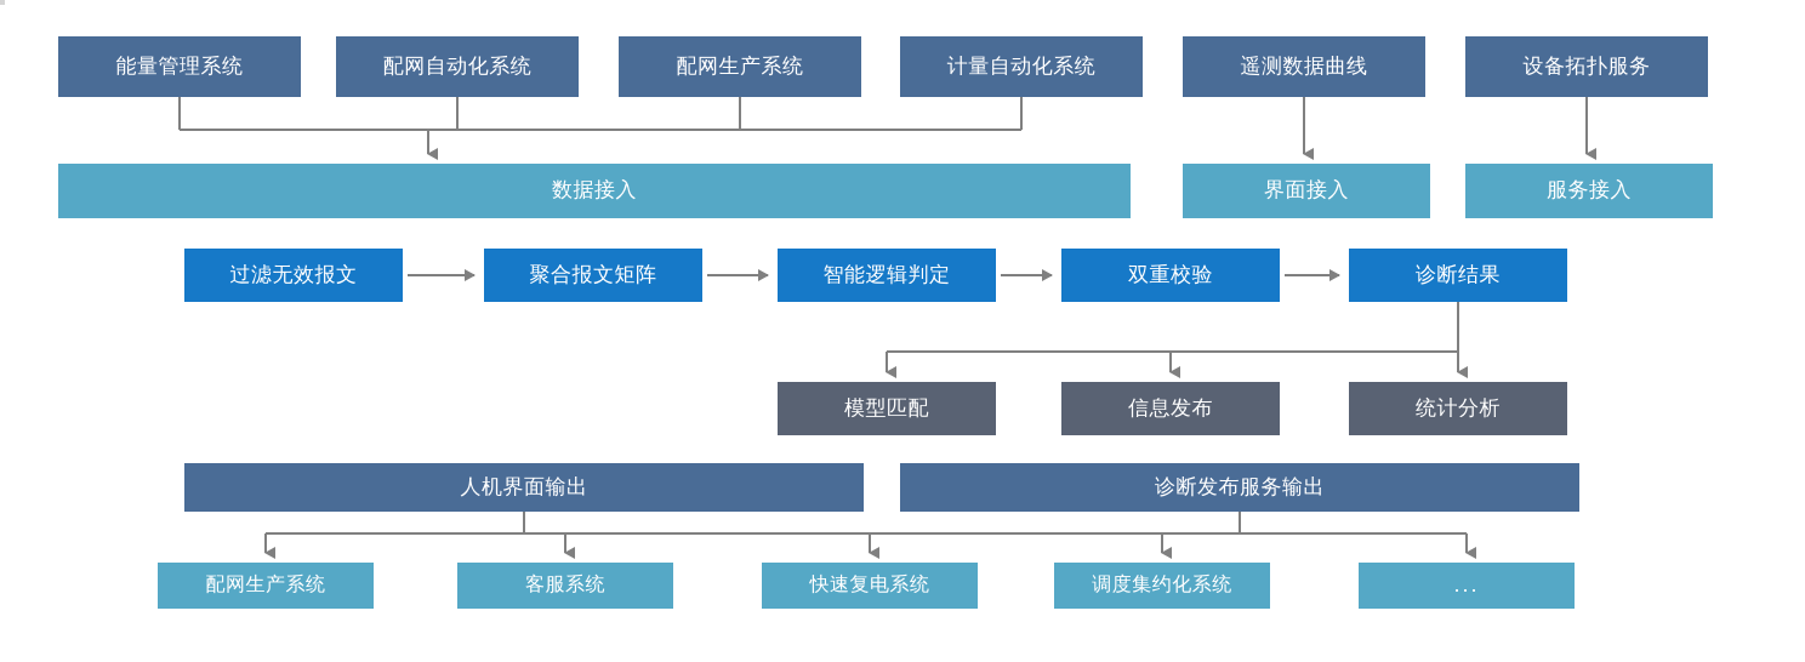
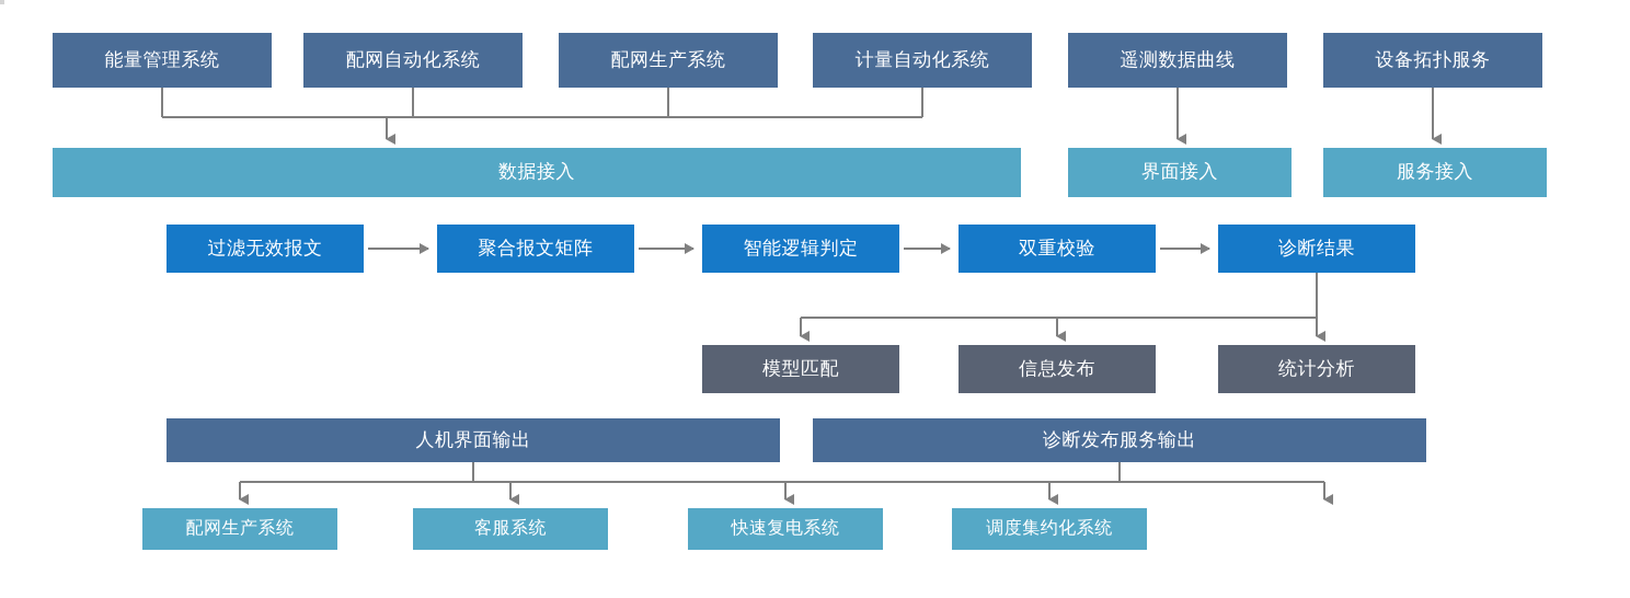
  能量管理系统
  配网自动化系统
  配网生产系统
  计量自动化系统
  遥测数据曲线
  设备拓扑服务
  数据接入
  界面接入
  服务接入
  过滤无效报文
  聚合报文矩阵
  智能逻辑判定
  双重校验
  诊断结果
  模型匹配
  信息发布
  统计分析
  人机界面输出
  诊断发布服务输出
  配网生产系统
  客服系统
  快速复电系统
  调度集约化系统
- ...
